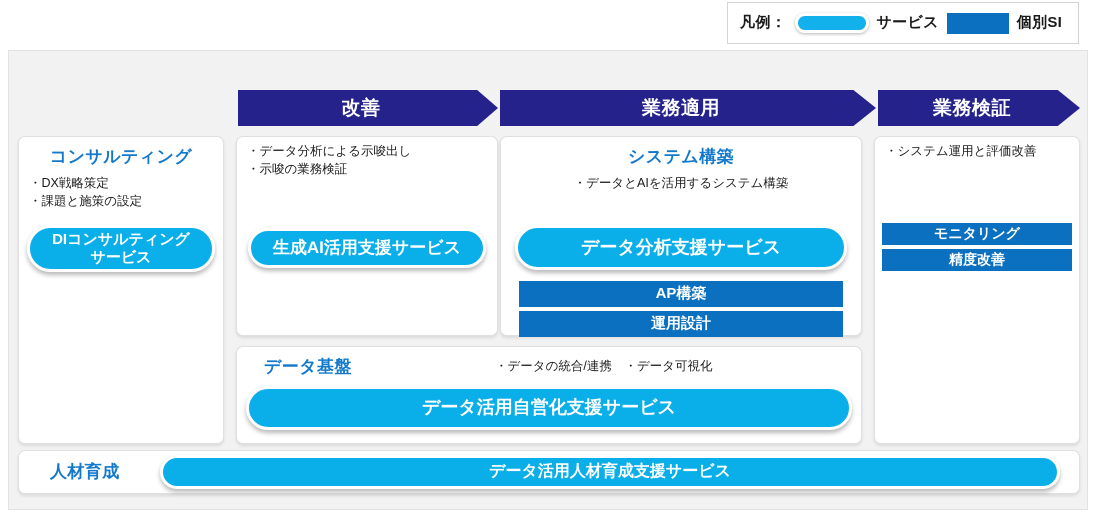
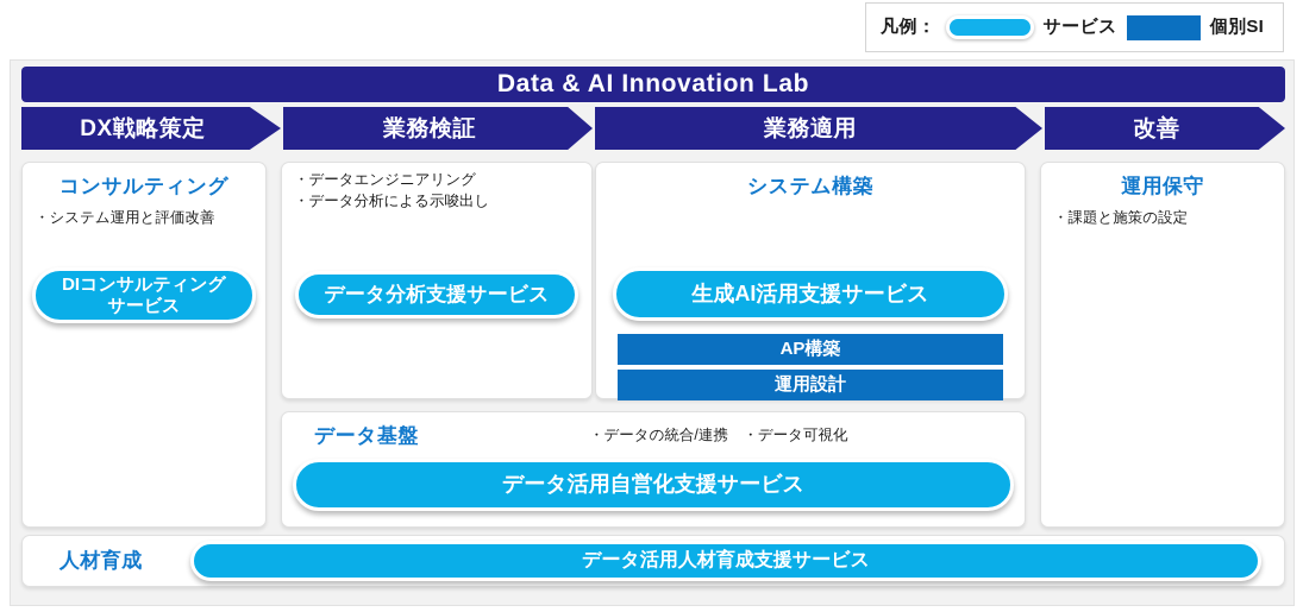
  凡例：
  サービス
  個別SI
+ Data & AI Innovation Lab
+ DX戦略策定
- 改善
+ 業務検証
  業務適用
- 業務検証
+ 改善
  コンサルティング
- ・DX戦略策定
- ・課題と施策の設定
+ ・システム運用と評価改善
  DIコンサルティング
  サービス
+ ・データエンジニアリング
  ・データ分析による示唆出し
- ・示唆の業務検証
- 生成AI活用支援サービス
+ データ分析支援サービス
  システム構築
- ・データとAIを活用するシステム構築
- データ分析支援サービス
+ 生成AI活用支援サービス
  AP構築
  運用設計
+ 運用保守
- ・システム運用と評価改善
+ ・課題と施策の設定
- モニタリング
- 精度改善
  データ基盤
  ・データの統合/連携 ・データ可視化
  データ活用自営化支援サービス
  人材育成
  データ活用人材育成支援サービス
